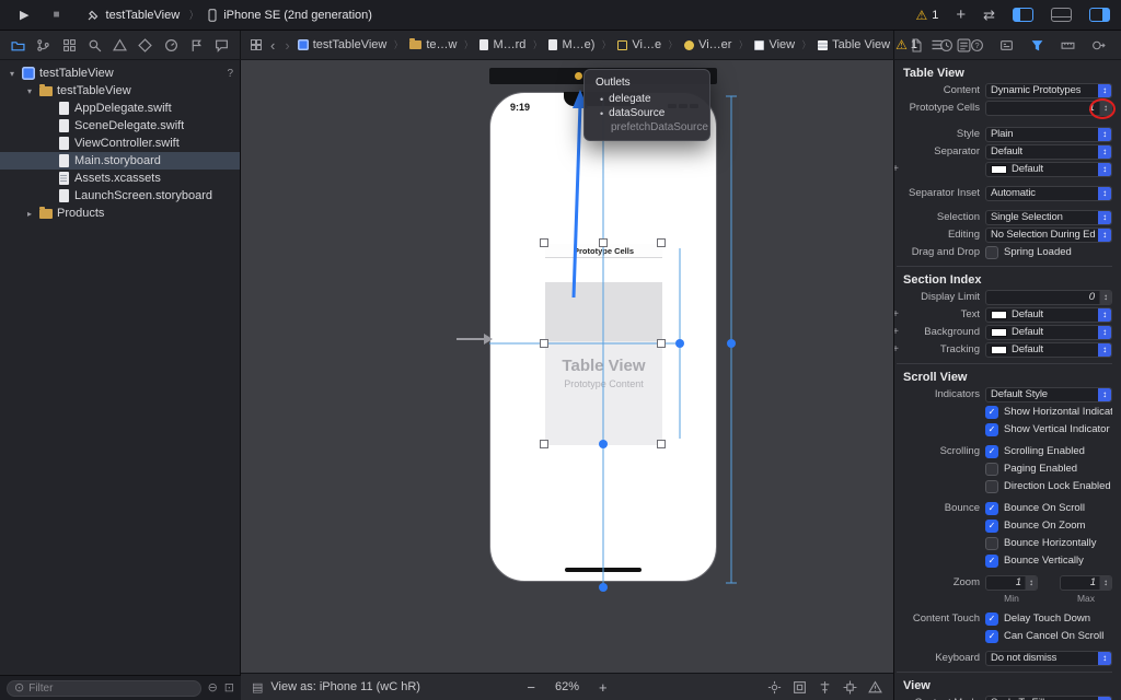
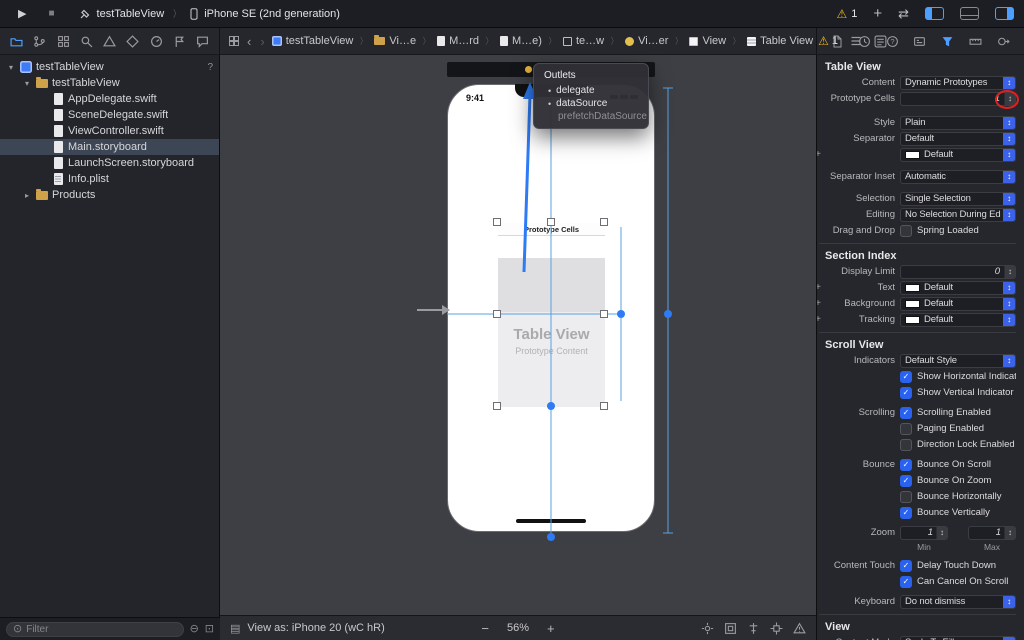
  ▶
  ■
  testTableView
  〉
  iPhone SE (2nd generation)
  ⚠
  1
  +
  ⇄
  ‹
  ›
  testTableView
  〉
- te…w
+ Vi…e
  〉
  M…rd
  〉
  M…e)
  〉
- Vi…e
+ te…w
  〉
  Vi…er
  〉
  View
  〉
  Table View
  ⚠
  1
  ?
  ▾
  testTableView
  ?
  ▾
  testTableView
  AppDelegate.swift
  SceneDelegate.swift
  ViewController.swift
  Main.storyboard
- Assets.xcassets
  LaunchScreen.storyboard
+ Info.plist
  ▸
  Products
  ⊙
  Filter
  ⊖
  ⊡
- 9:19
+ 9:41
  rototype Cells
  Table View
  Prototyp Content
  Outlets
  •
  delegate
  •
  dataSource
  prefetchDataSource
  ▤
- View as: iPhone 11 (wC hR)
+ View as: iPhone 20 (wC hR)
  −
- 62%
+ 56%
  +
  Table View
  Content
  Dynamic Prototypes
  Prototype Cells
  1
  Style
  Plain
  Separator
  Default
  +
  Default
  Separator Inset
  Automatic
  Selection
  Single Selection
  Editing
  No Selection During Ed
  Drag and Drop
  Spring Loaded
  Section Index
  Display Limit
  0
  +
  Text
  Default
  +
  Background
  Default
  +
  Tracking
  Default
  Scroll View
  Indicators
  Default Style
  Show Horizontal Indicat
  Show Vertical Indicator
  Scrolling
  Scrolling Enabled
  Paging Enabled
  Direction Lock Enabled
  Bounce
  Bounce On Scroll
  Bounce On Zoom
  Bounce Horizontally
  Bounce Vertically
  Zoom
  1
  1
  Min
  Max
  Content Touch
  Delay Touch Down
  Can Cancel On Scroll
  Keyboard
  Do not dismiss
  View
